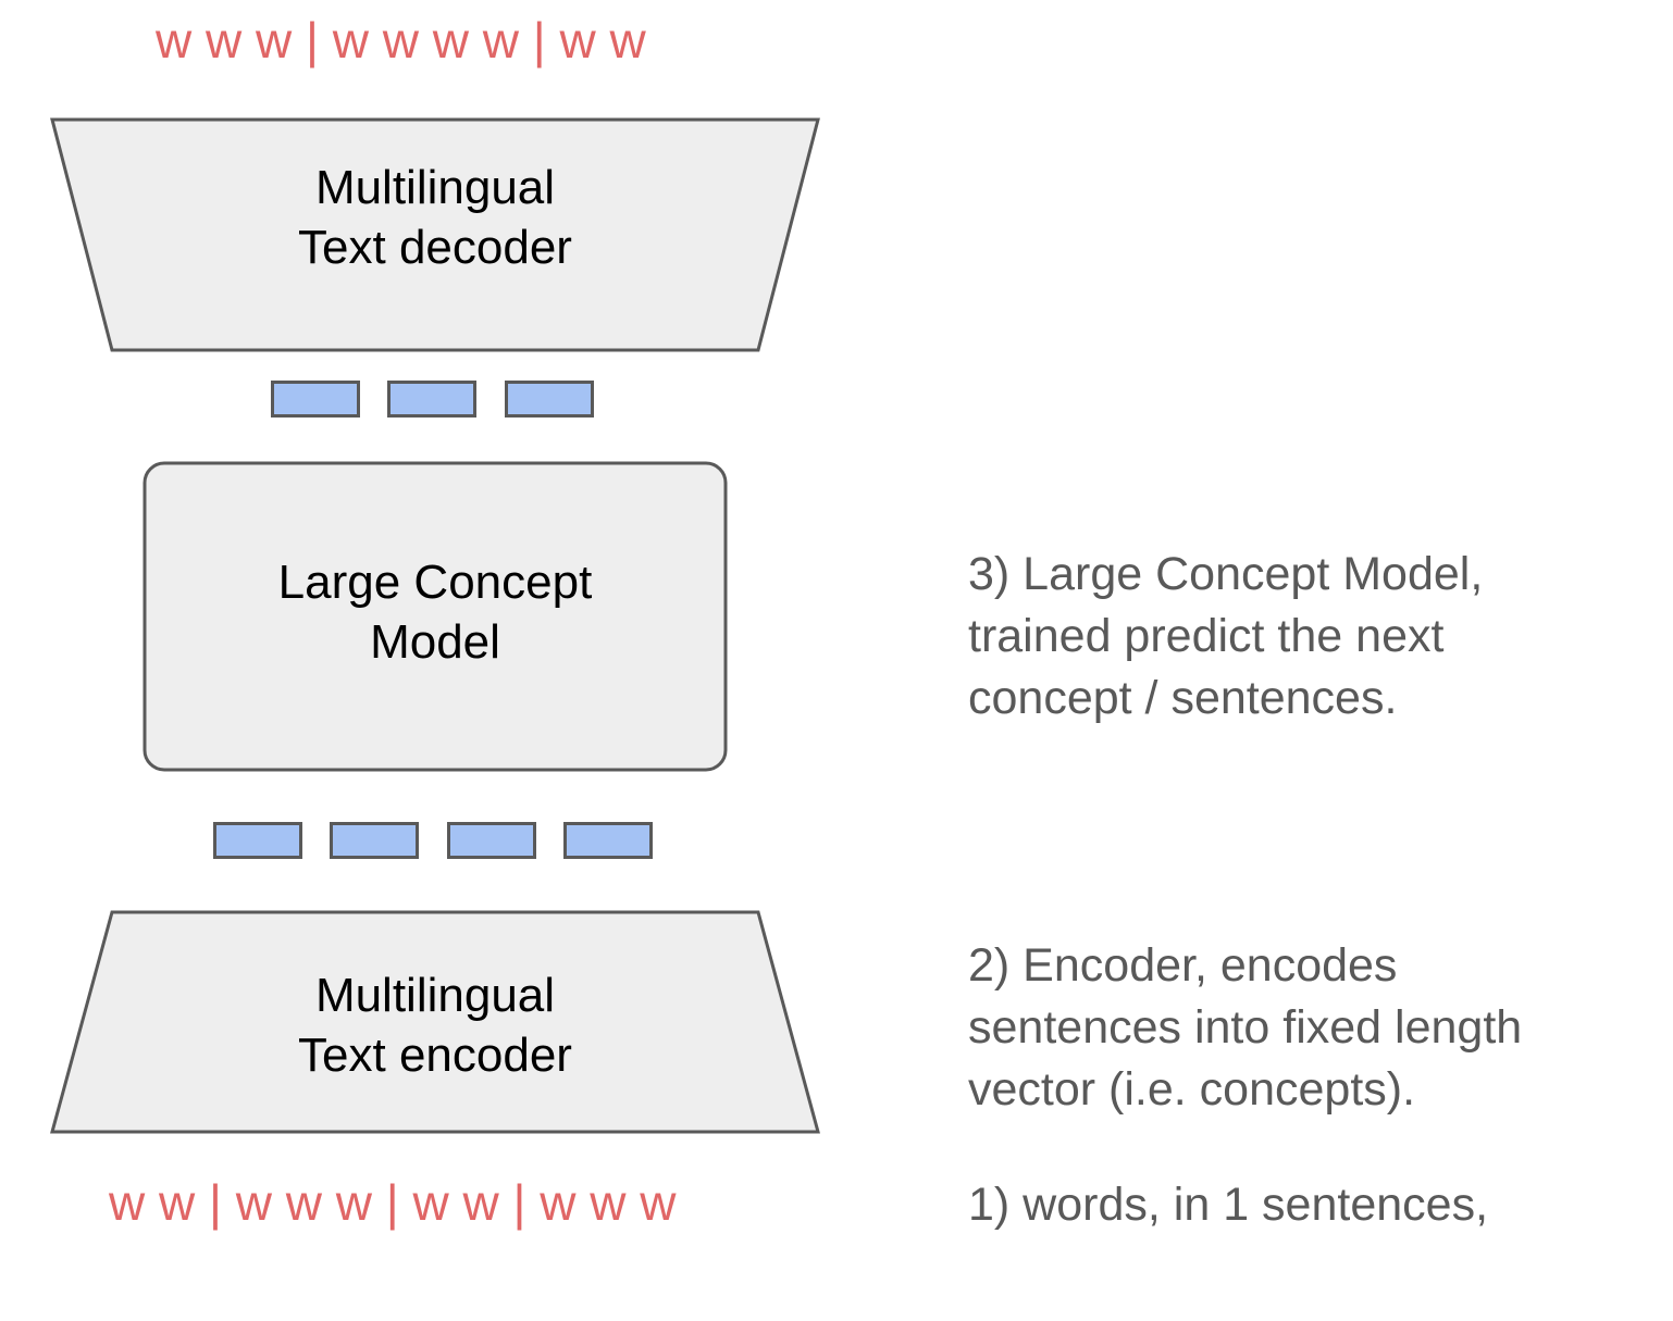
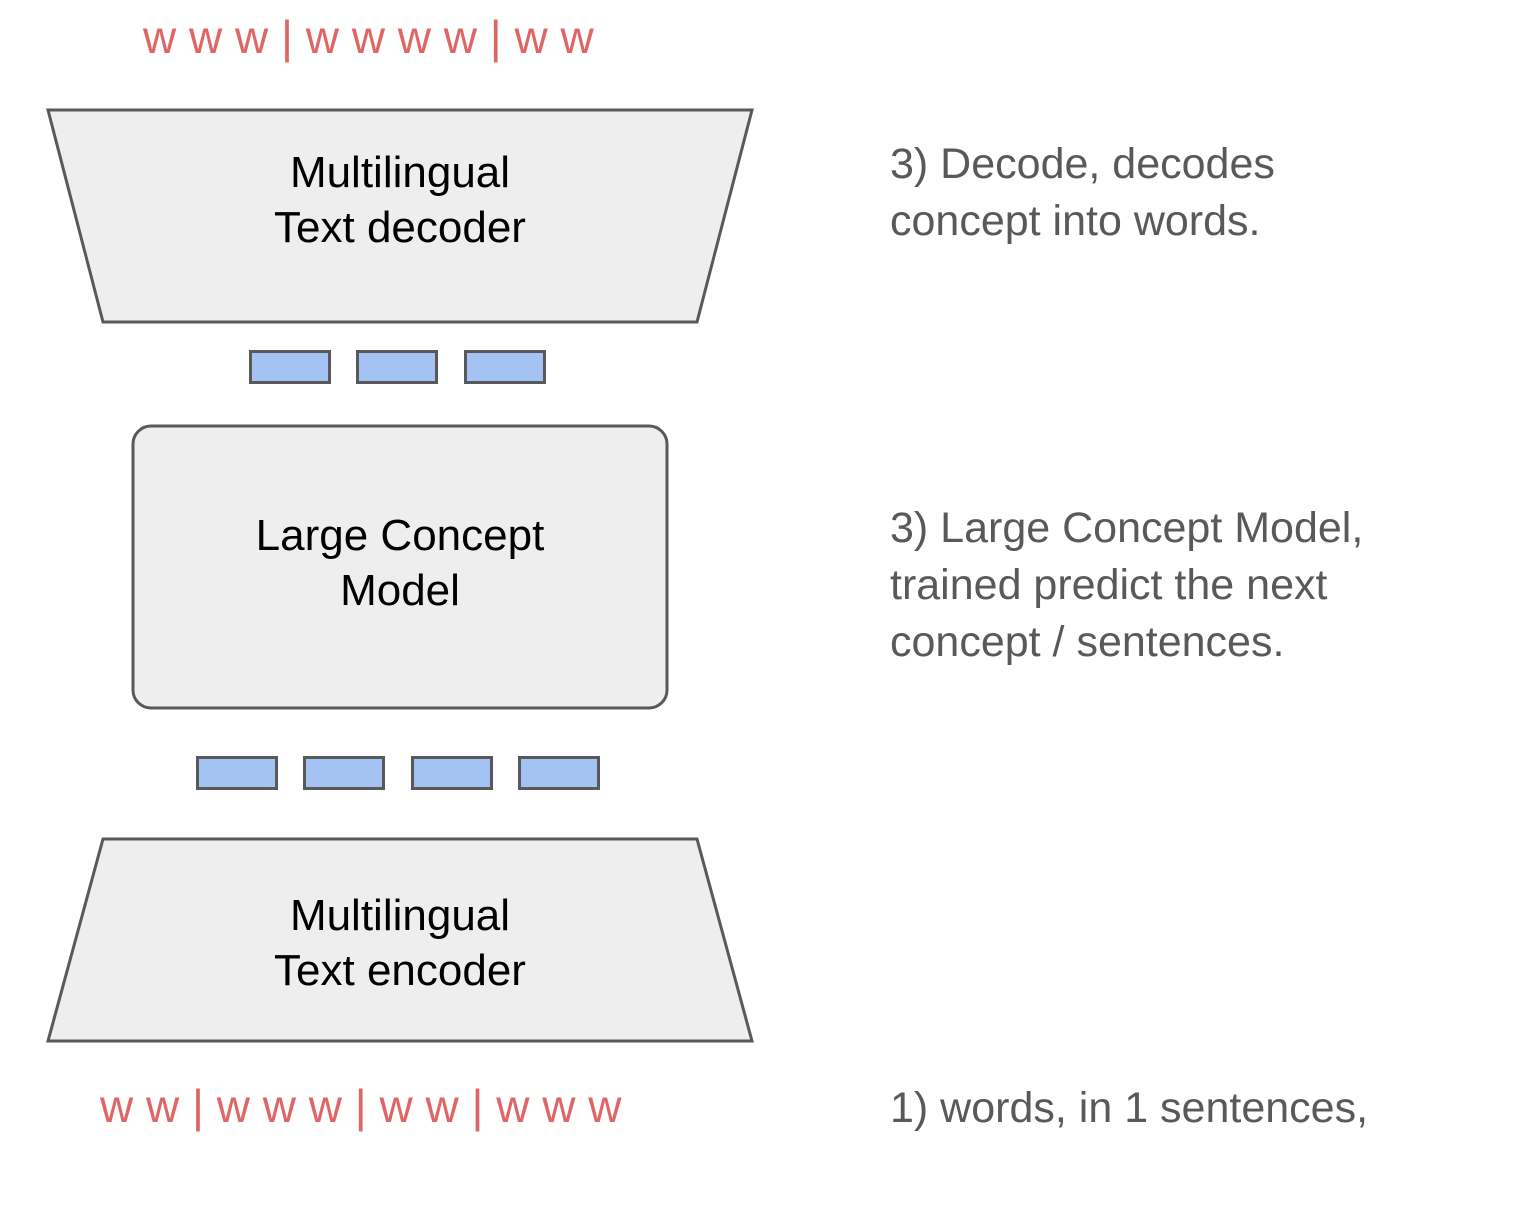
  w w w | w w w w | w w
  Multilingual
  Text decoder
  Large Concept
  Model
  Multilingual
  Text encoder
  w w | w w w | w w | w w w
+ 3) Decode, decodes
+ concept into words.
  3) Large Concept Model,
  trained predict the next
  concept / sentences.
- 2) Encoder, encodes
- sentences into fixed length
- vector (i.e. concepts).
  1) words, in 1 sentences,
